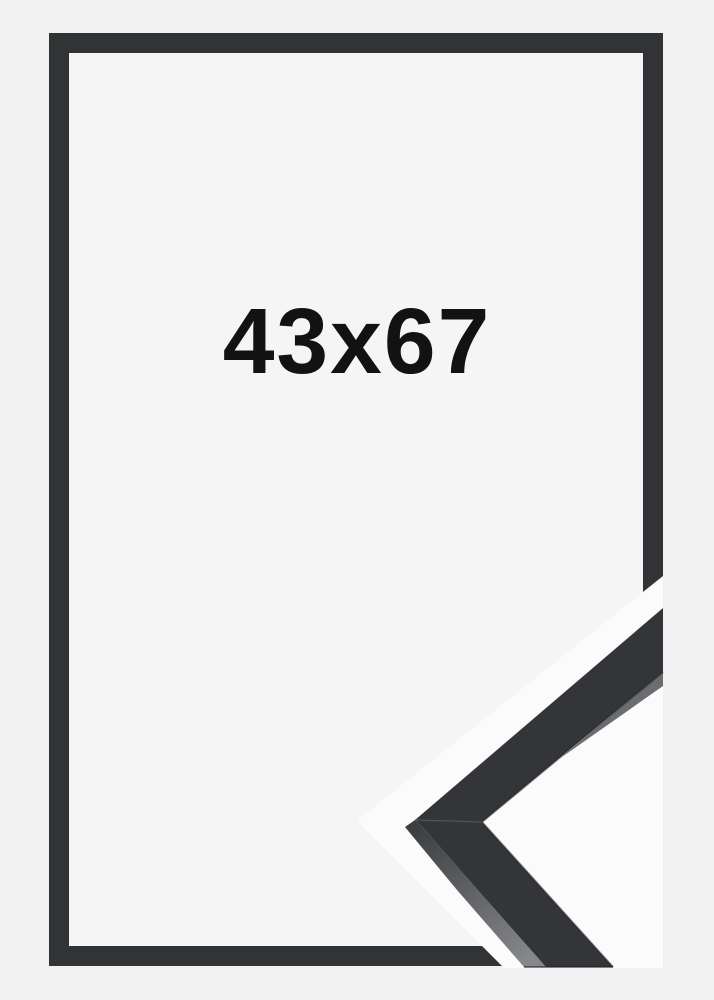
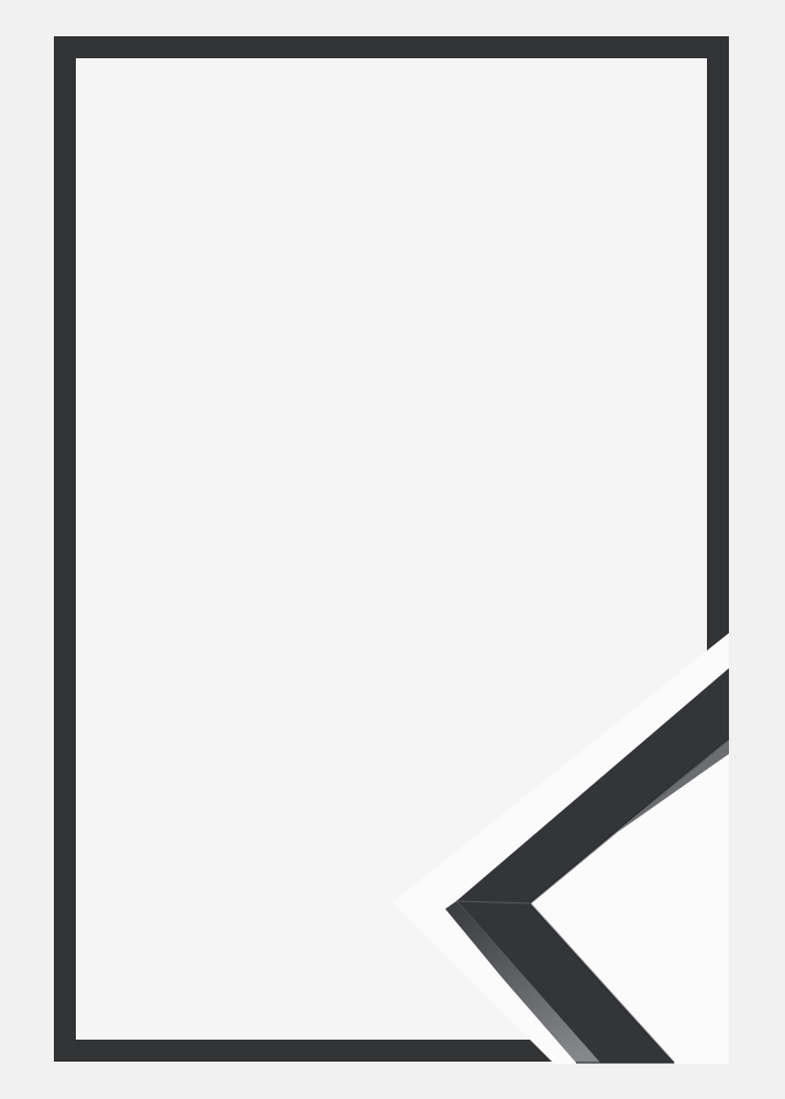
- 43x67
